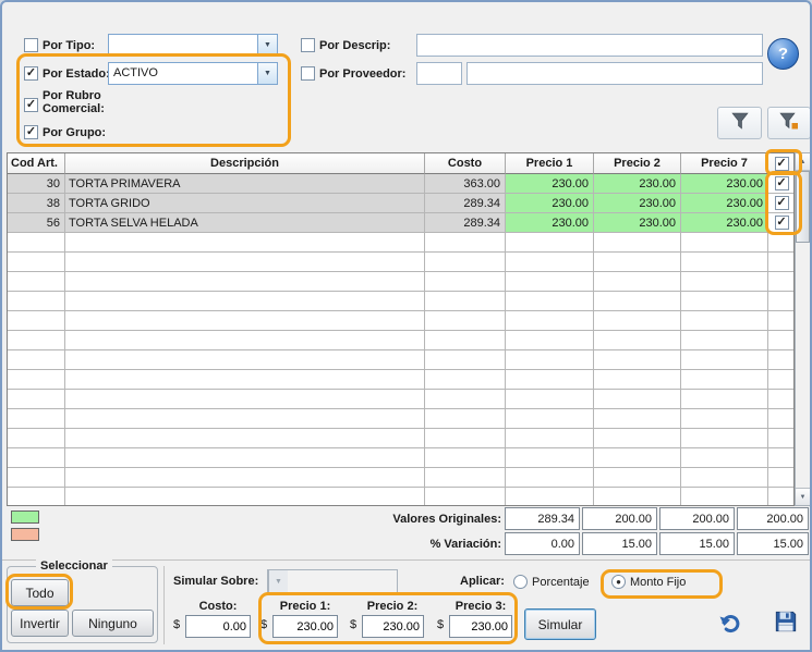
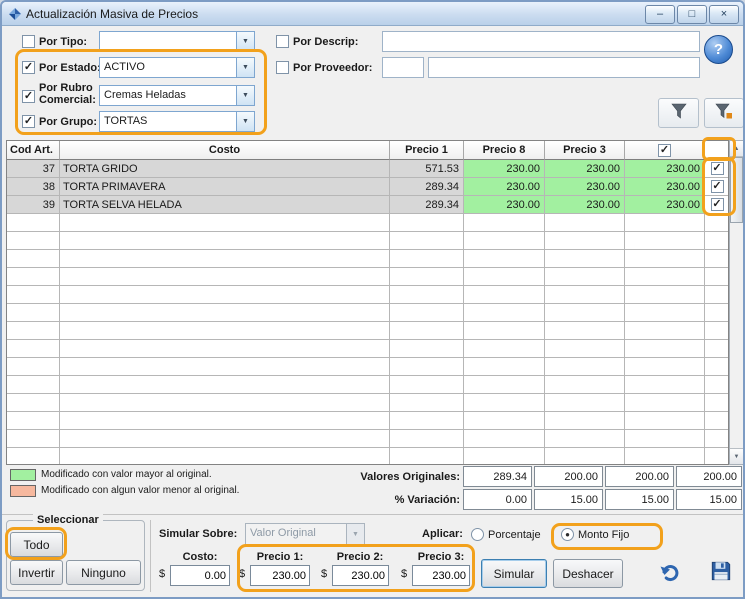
+ Actualización Masiva de Precios
+ –
+ □
+ ×
  Por Tipo:
  ✓
  Por Estado
  ACTIVO
  ✓
  Por Rubro Comercial:
+ Cremas Heladas
  ✓
  Por Grupo:
+ TORTAS
  Por Descrip:
  Por Proveedor:
  ?
  Cod Art.
- Descripción
  Costo
  Precio 1
- Precio 2
+ Precio 8
- Precio 7
+ Precio 3
  ✓
- 30
+ 37
- TORTA PRIMAVERA
+ TORTA GRIDO
- 363.00
+ 571.53
  230.00
  230.00
  230.00
  ✓
  38
- TORTA GRIDO
+ TORTA PRIMAVERA
  289.34
  230.00
  230.00
  230.00
  ✓
- 56
+ 39
  TORTA SELVA HELADA
  289.34
  230.00
  230.00
  230.00
  ✓
+ Modificado con valor mayor al original.
+ Modificado con algun valor menor al original.
  Valores Originales:
  289.34
  200.00
  200.00
  200.00
  % Variación:
  0.00
  15.00
  15.00
  15.00
  Seleccionar
  Todo
  Invertir
  Ninguno
  Simular Sobre:
+ Valor Original
  Aplicar:
  Porcentaje
  ●
  Monto Fijo
  Costo:
  Precio 1:
  Precio 2:
  Precio 3:
  $
  0.00
  $
  230.00
  $
  230.00
  $
  230.00
  Simular
+ Deshacer
